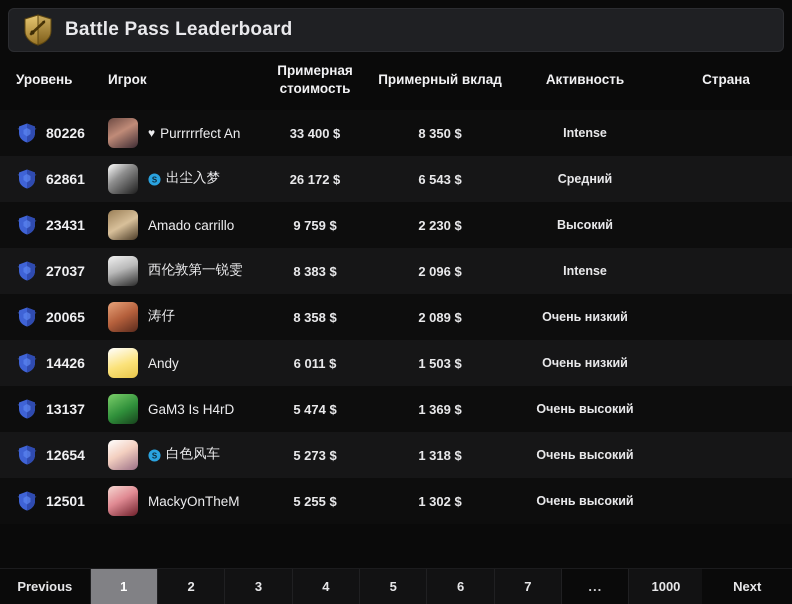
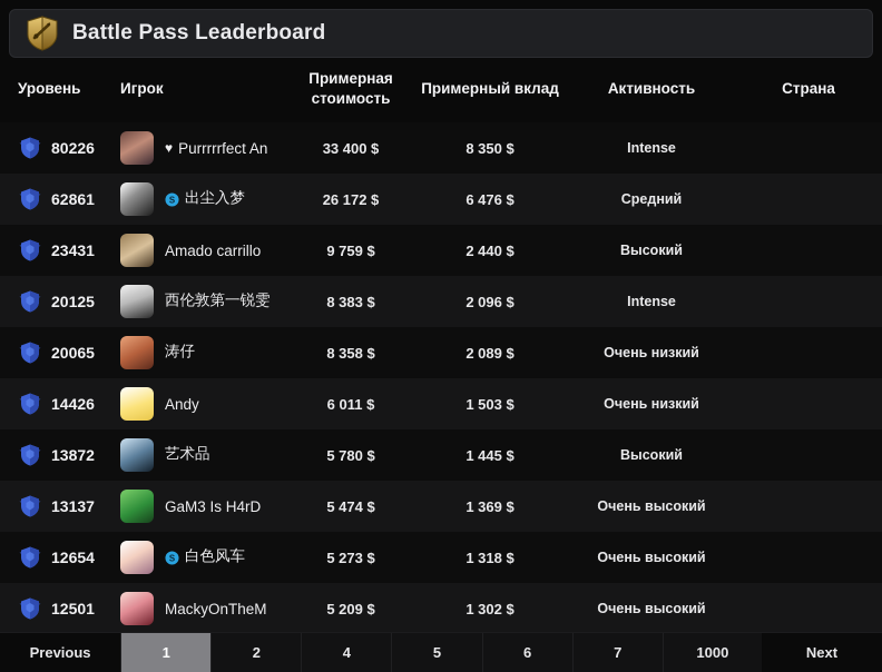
  Battle Pass Leaderboard
  Уровень	Игрок	Примерная стоимость	Примерный вклад	Активность	Страна
  80226	♥ Purrrrrfect An	33 400 $	8 350 $	Intense
- 62861	S 出尘入梦	26 172 $	6 543 $	Средний
+ 62861	S 出尘入梦	26 172 $	6 476 $	Средний
- 23431	Amado carrillo	9 759 $	2 230 $	Высокий
+ 23431	Amado carrillo	9 759 $	2 440 $	Высокий
- 27037	西伦敦第一锐雯	8 383 $	2 096 $	Intense
+ 20125	西伦敦第一锐雯	8 383 $	2 096 $	Intense
  20065	涛仔	8 358 $	2 089 $	Очень низкий
  14426	Andy	6 011 $	1 503 $	Очень низкий
+ 13872	艺术品	5 780 $	1 445 $	Высокий
  13137	GaM3 Is H4rD	5 474 $	1 369 $	Очень высокий
  12654	S 白色风车	5 273 $	1 318 $	Очень высокий
- 12501	MackyOnTheM	5 255 $	1 302 $	Очень высокий
+ 12501	MackyOnTheM	5 209 $	1 302 $	Очень высокий
  Previous
  1
  2
- 3
  4
  5
  6
  7
- ...
  1000
  Next
